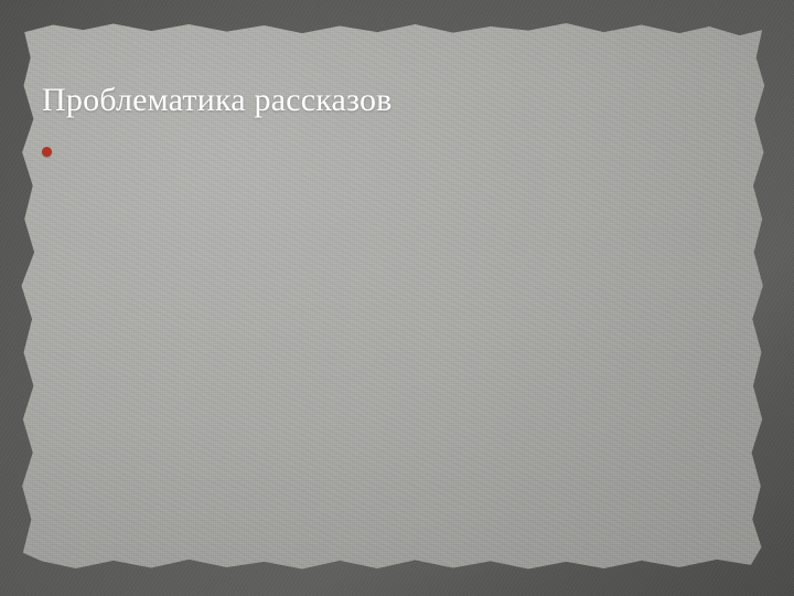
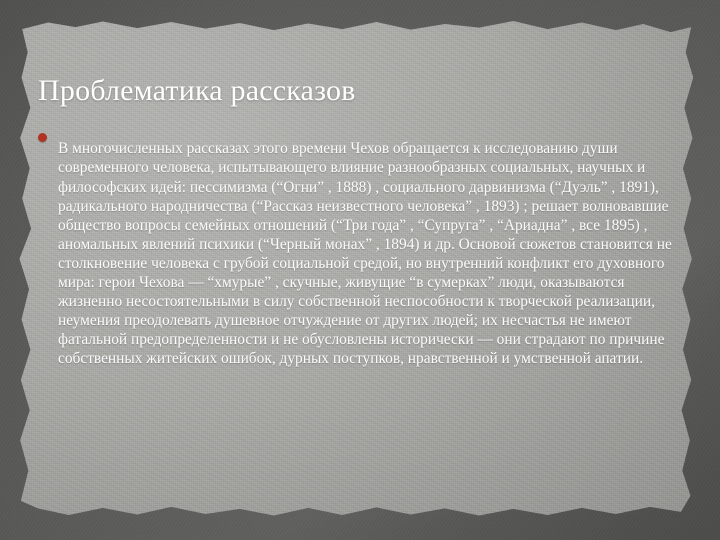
  Проблематика рассказов
+ В многочисленных рассказах этого времени Чехов обращается к исследованию души современного человека, испытывающего влияние разнообразных социальных, научных и философских идей: пессимизма (“Огни” , 1888) , социального дарвинизма (“Дуэль” , 1891), радикального народничества (“Рассказ неизвестного человека” , 1893) ; решает волновавшие общество вопросы семейных отношений (“Три года” , “Супруга” , “Ариадна” , все 1895) , аномальных явлений психики (“Черный монах” , 1894) и др. Основой сюжетов становится не столкновение человека с грубой социальной средой, но внутренний конфликт его духовного мира: герои Чехова — “хмурые” , скучные, живущие “в сумерках” люди, оказываются жизненно несостоятельными в силу собственной неспособности к творческой реализации, неумения преодолевать душевное отчуждение от других людей; их несчастья не имеют фатальной предопределенности и не обусловлены исторически — они страдают по причине собственных житейских ошибок, дурных поступков, нравственной и умственной апатии.
